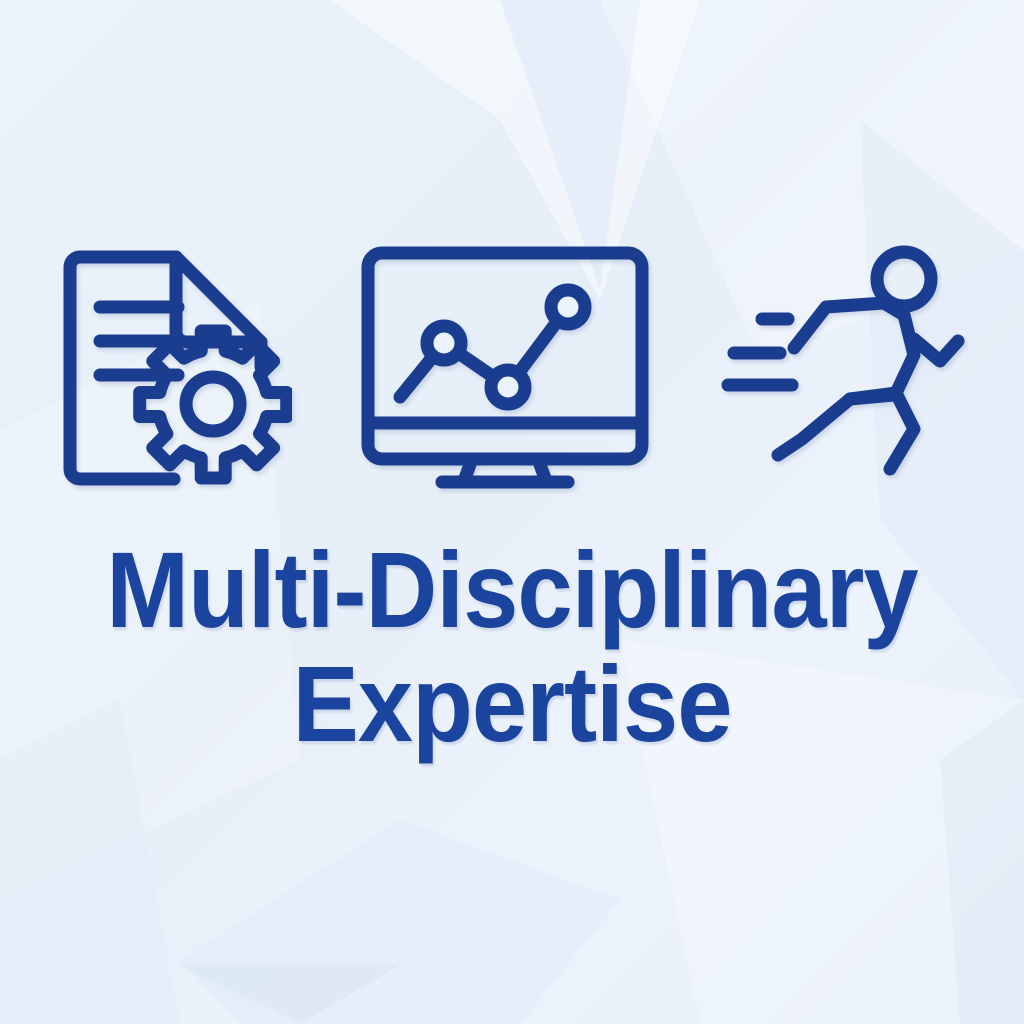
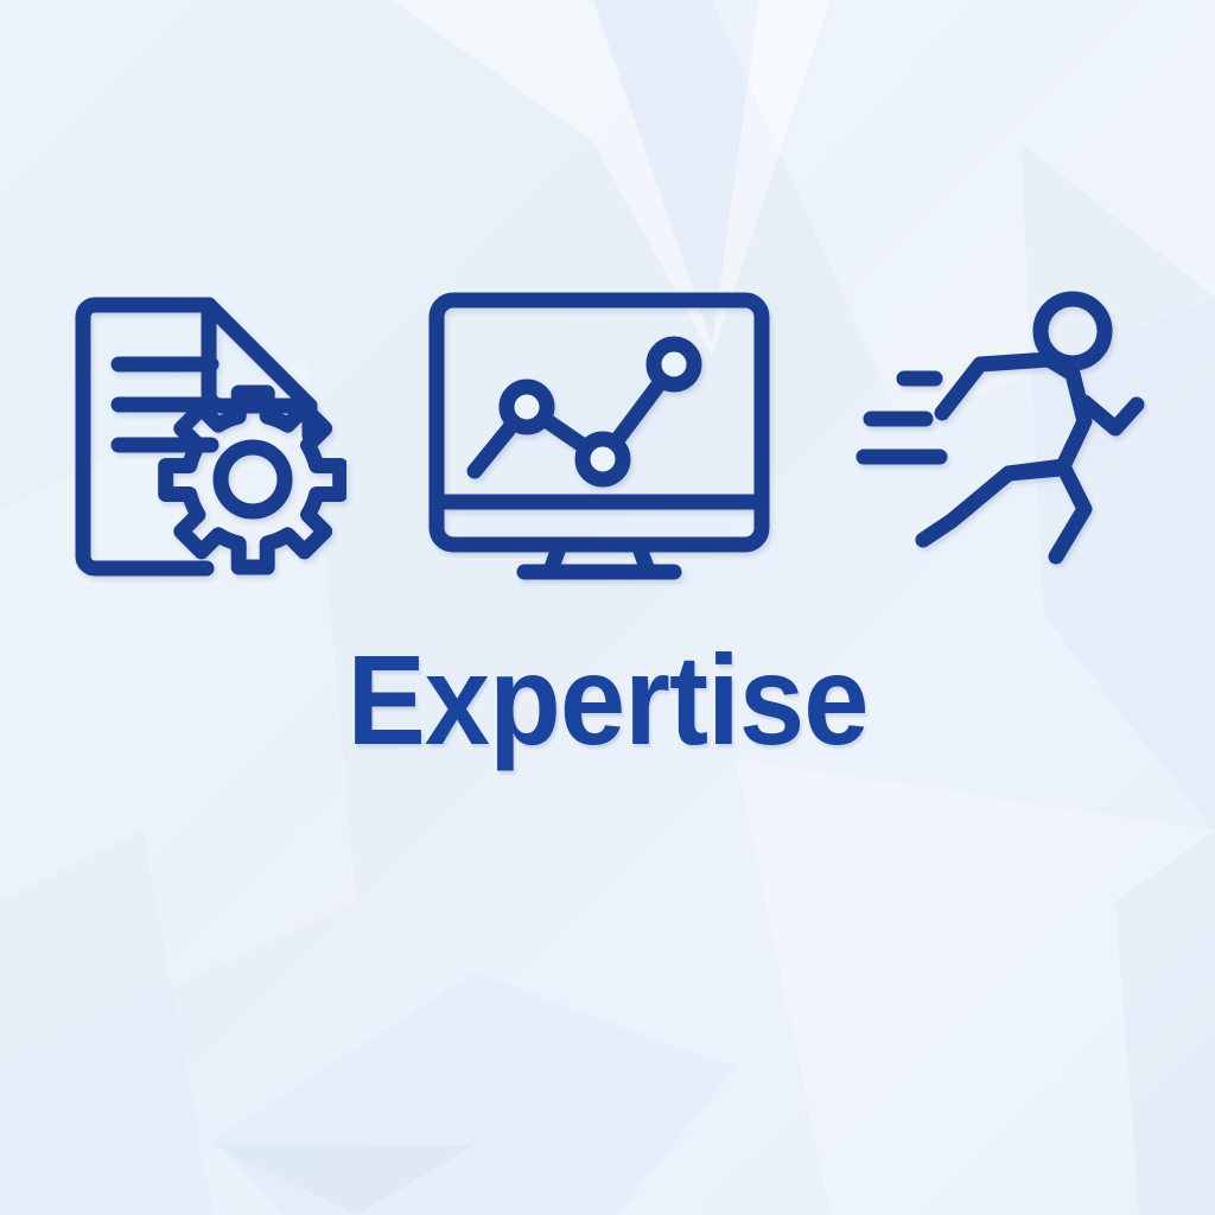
- Multi-Disciplinary
  Expertise
